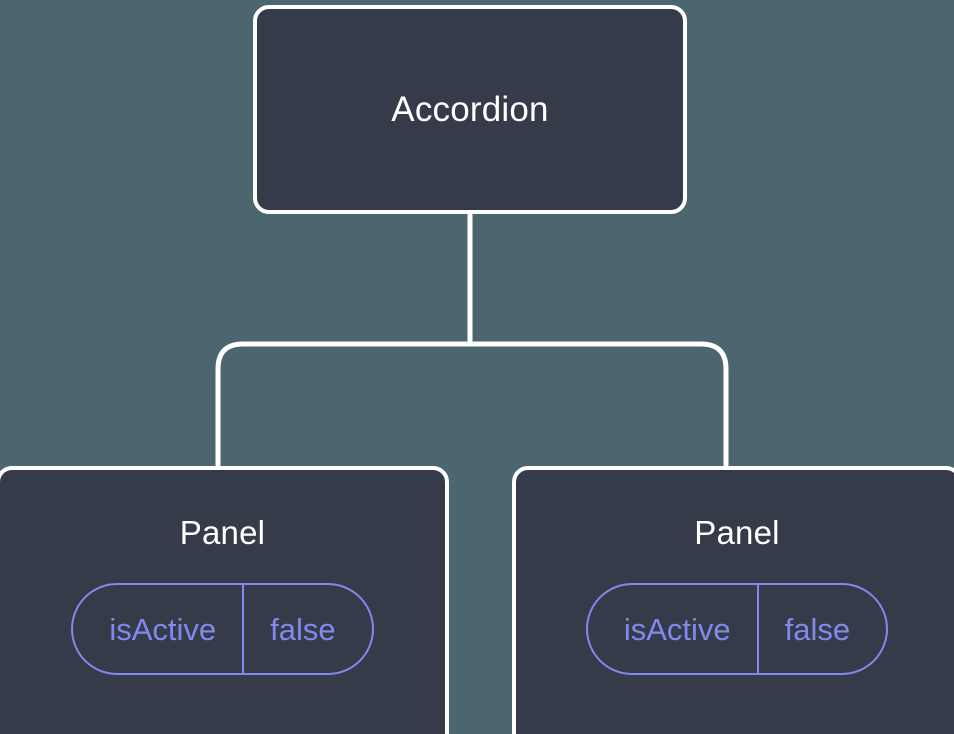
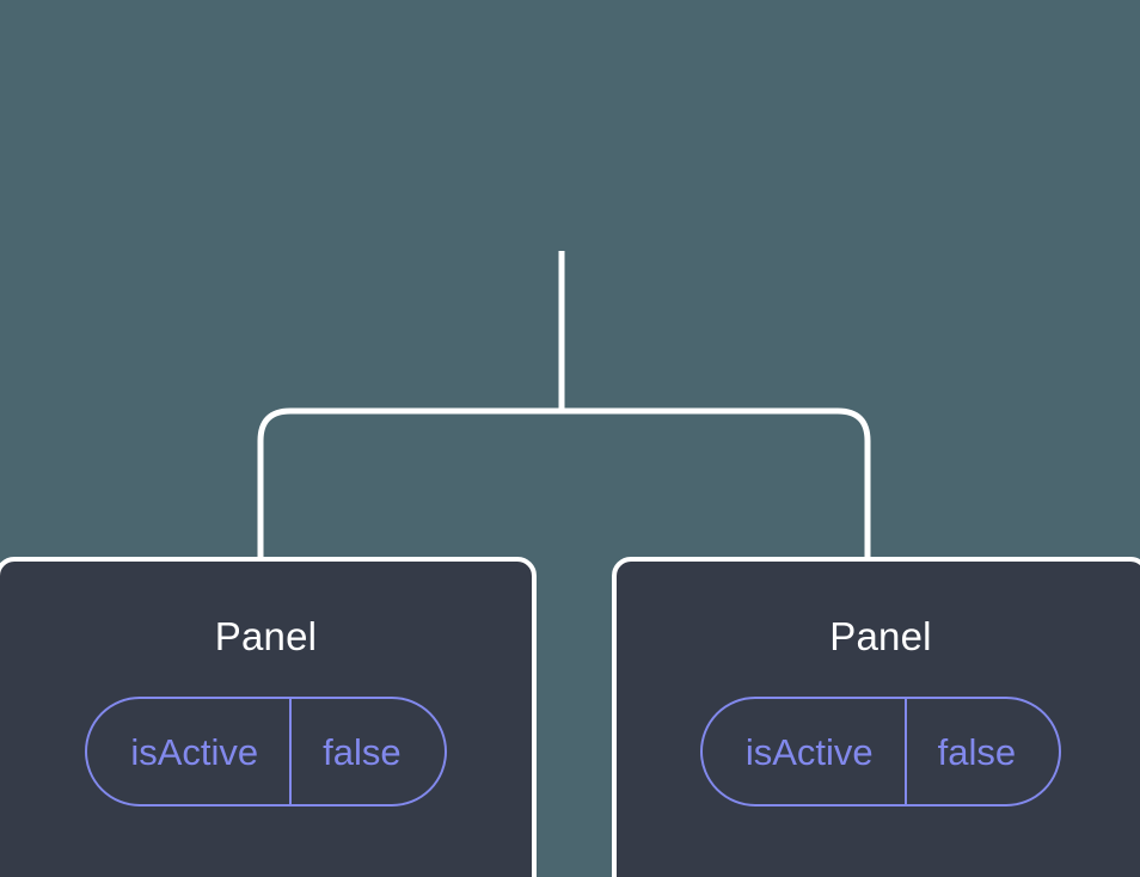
- Accordion
  Panel
  isActive
  false
  Panel
  isActive
  false
